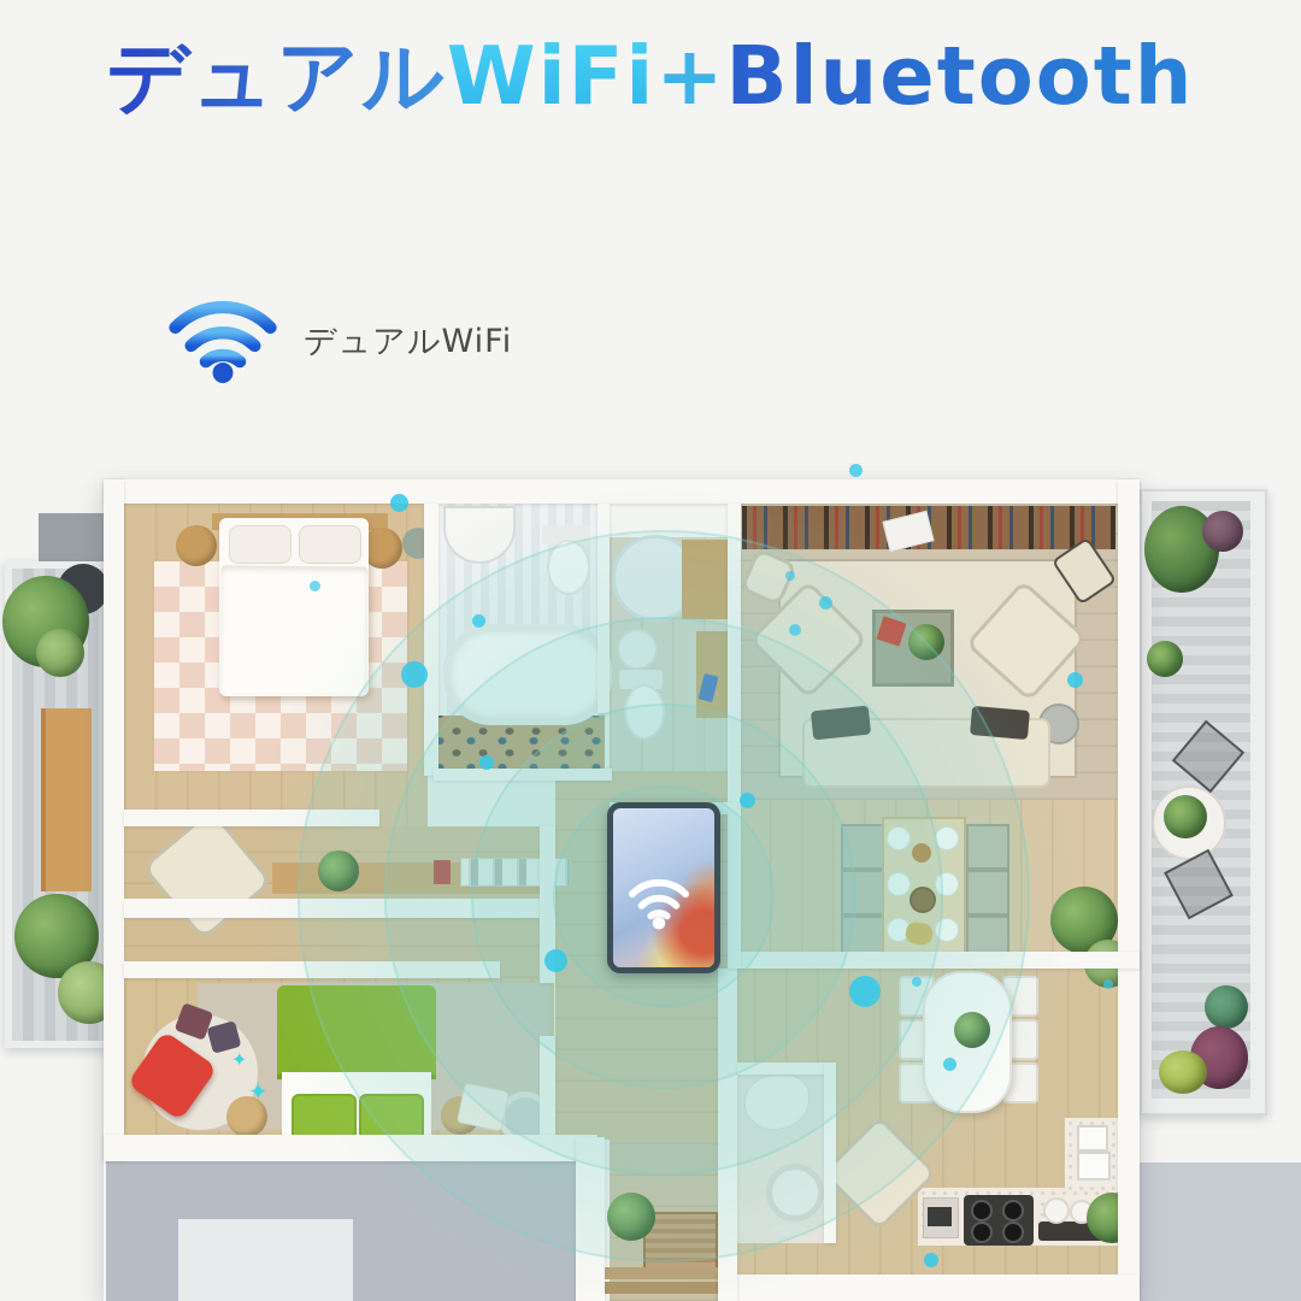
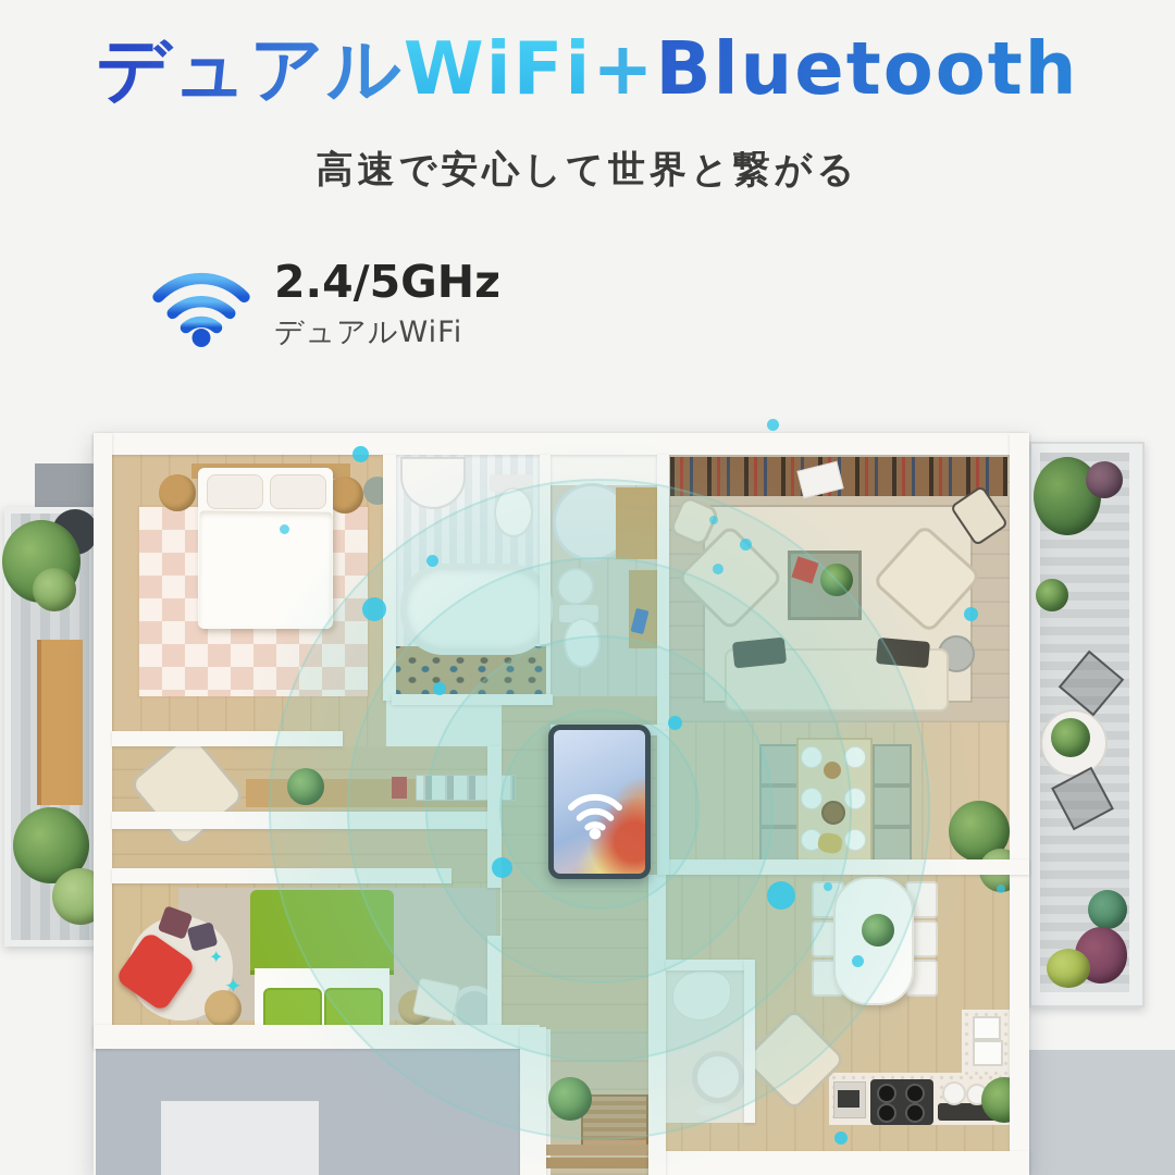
  デュアルWiFi+Bluetooth
+ 高速で安心して世界と繋がる
+ 2.4/5GHz
  デュアルWiFi
  ✦
  ✦
